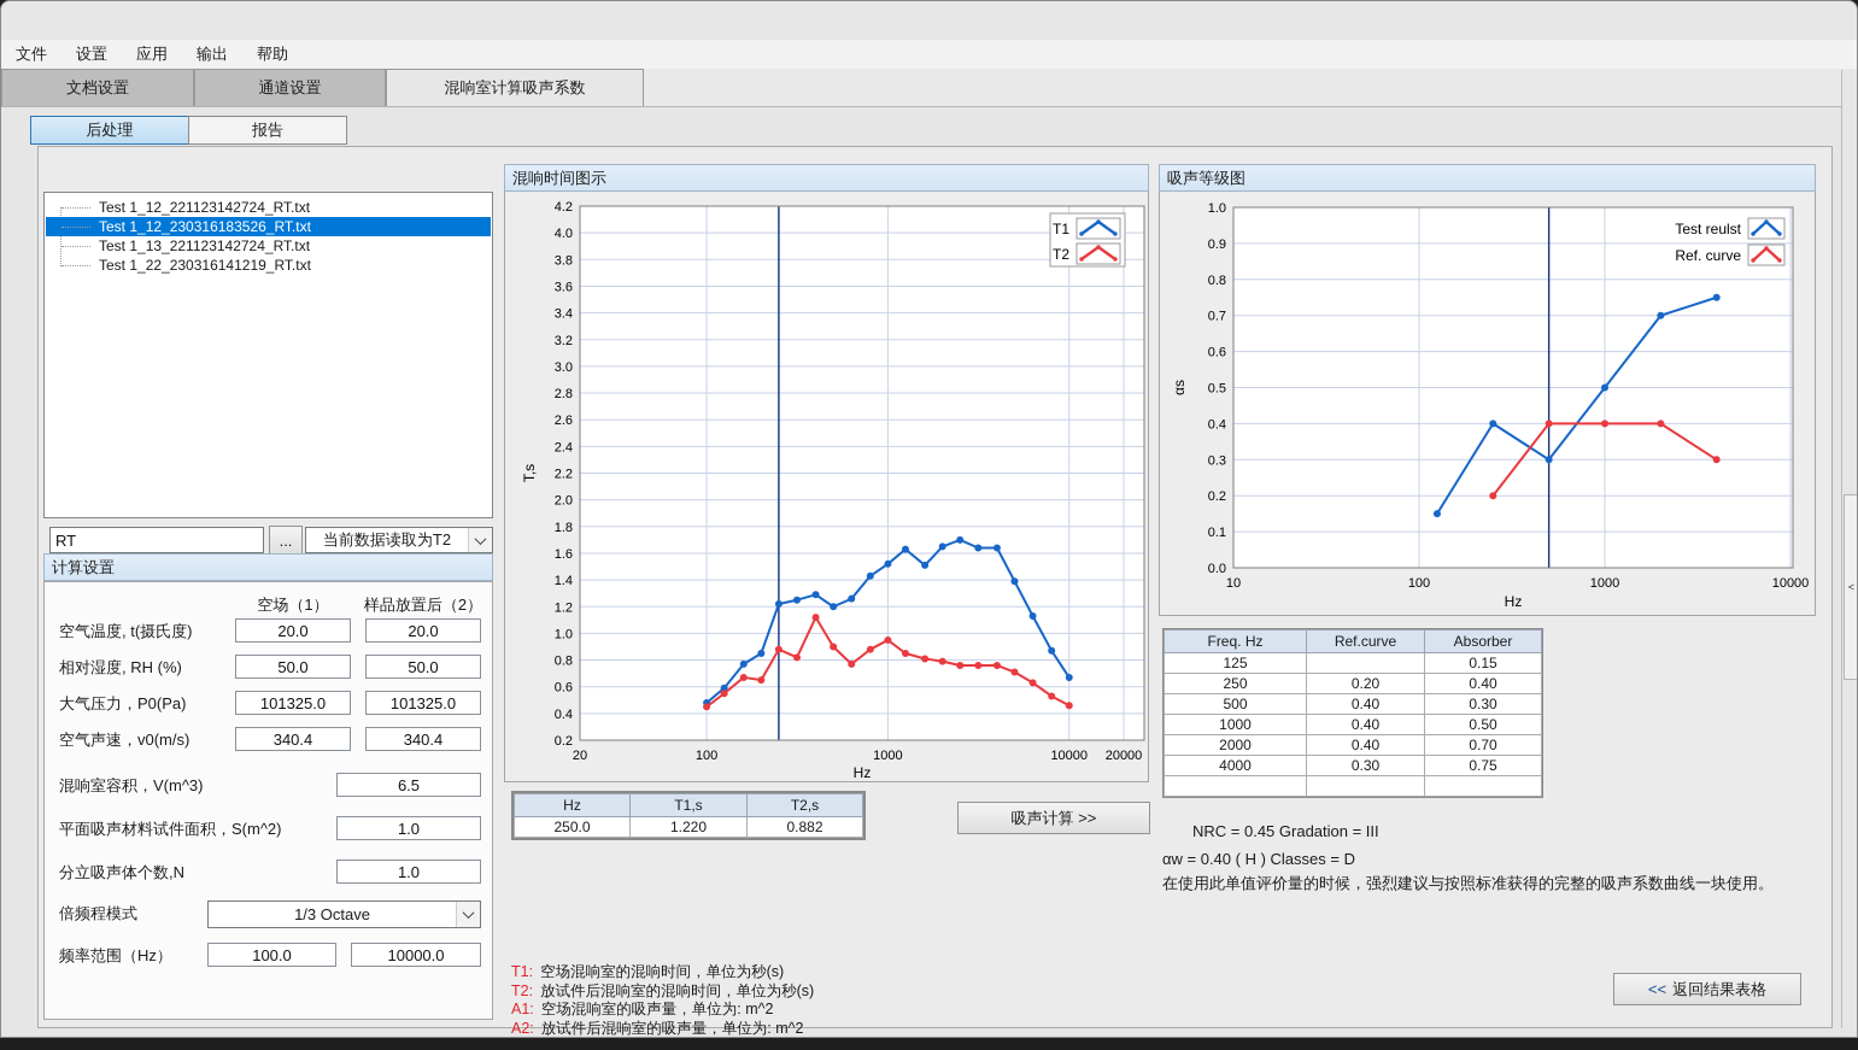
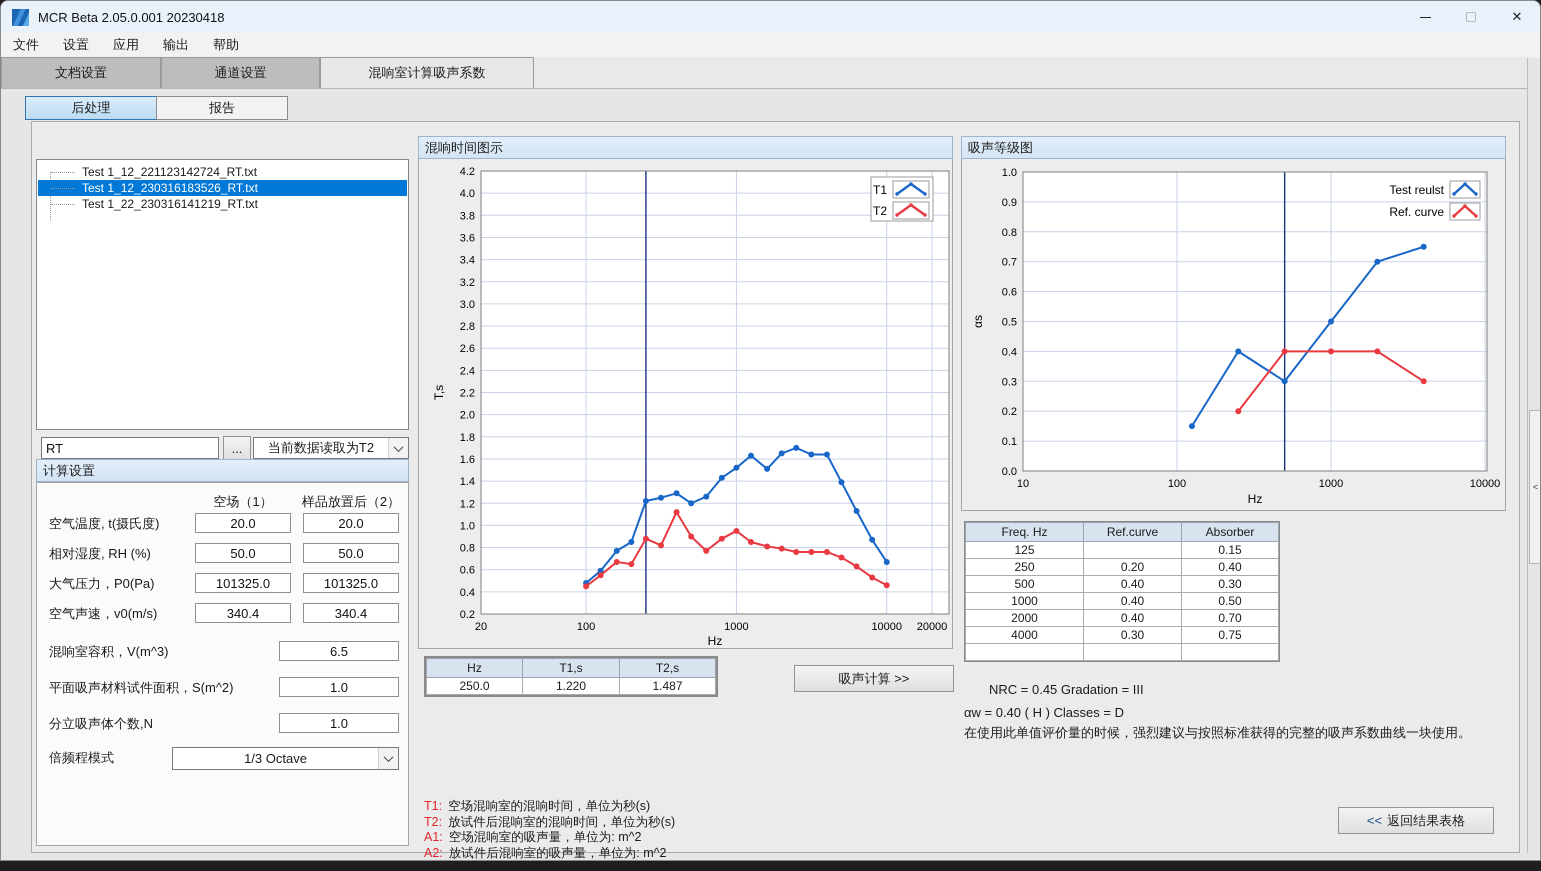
+ MCR Beta 2.05.0.001 20230418
+ ✕
  文件
  设置
  应用
  输出
  帮助
  文档设置
  通道设置
  混响室计算吸声系数
  后处理
  报告
  Test 1_12_221123142724_RT.txt
  Test 1_12_230316183526_RT.txt
- Test 1_13_221123142724_RT.txt
  Test 1_22_230316141219_RT.txt
  RT
  ...
  当前数据读取为T2
  计算设置
  空场（1）
  样品放置后（2）
  空气温度, t(摄氏度)
  20.0
  20.0
  相对湿度, RH (%)
  50.0
  50.0
  大气压力，P0(Pa)
  101325.0
  101325.0
  空气声速，v0(m/s)
  340.4
  340.4
  混响室容积，V(m^3)
  6.5
  平面吸声材料试件面积，S(m^2)
  1.0
  分立吸声体个数,N
  1.0
  倍频程模式
  1/3 Octave
- 频率范围（Hz）
- 100.0
- 10000.0
  混响时间图示
  0.2
  0.4
  0.6
  0.8
  1.0
  1.2
  1.4
  1.6
  1.8
  2.0
  2.2
  2.4
  2.6
  2.8
  3.0
  3.2
  3.4
  3.6
  3.8
  4.0
  4.2
  20
  100
  1000
  10000
  20000
  Hz
  T1
  T2
  Hz	T1,s	T2,s
- 250.0	1.220	0.882
+ 250.0	1.220	1.487
  吸声计算 >>
  T1: 空场混响室的混响时间，单位为秒(s)
  T2: 放试件后混响室的混响时间，单位为秒(s)
  A1: 空场混响室的吸声量，单位为: m^2
  A2: 放试件后混响室的吸声量，单位为: m^2
  吸声等级图
  0.0
  0.1
  0.2
  0.3
  0.4
  0.5
  0.6
  0.7
  0.8
  0.9
  1.0
  10
  100
  1000
  10000
  Hz
  Test reulst
  Ref. curve
  Freq. Hz	Ref.curve	Absorber
  125		0.15
  250	0.20	0.40
  500	0.40	0.30
  1000	0.40	0.50
  2000	0.40	0.70
  4000	0.30	0.75
  NRC = 0.45 Gradation = III
  αw = 0.40 ( H ) Classes = D
  在使用此单值评价量的时候，强烈建议与按照标准获得的完整的吸声系数曲线一块使用。
  <<
  返回结果表格
  <
